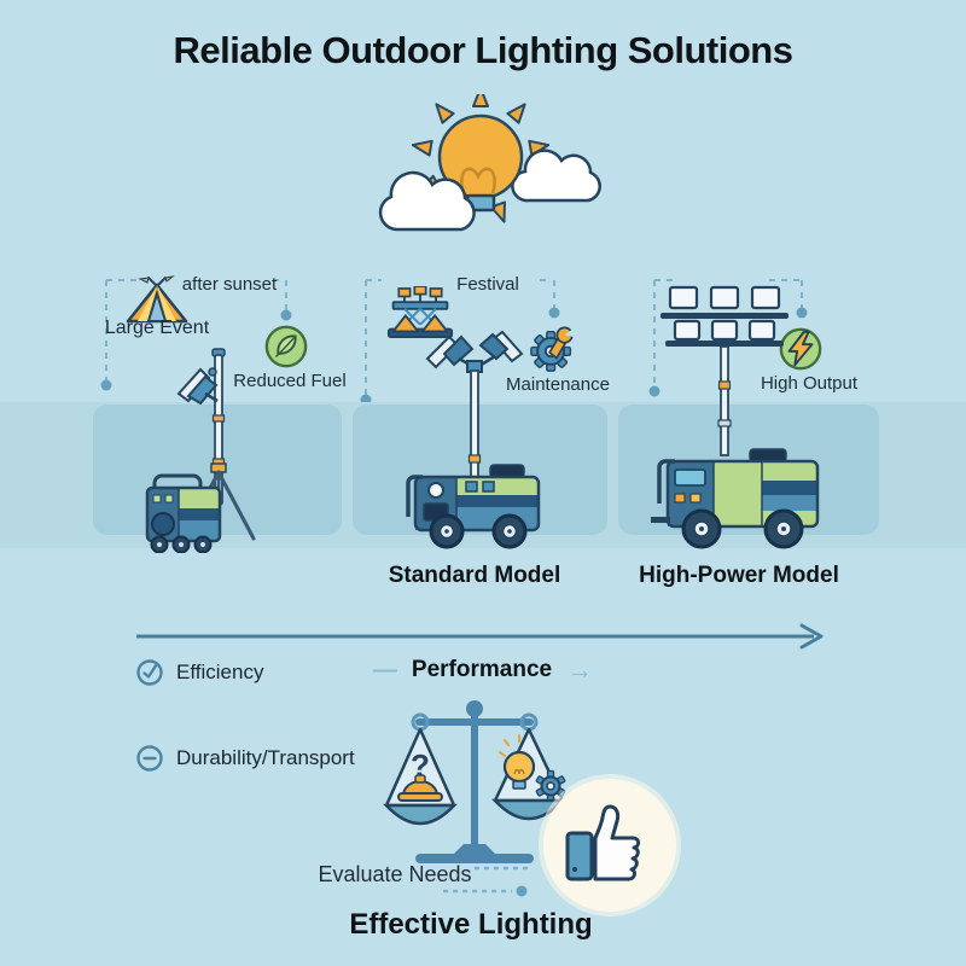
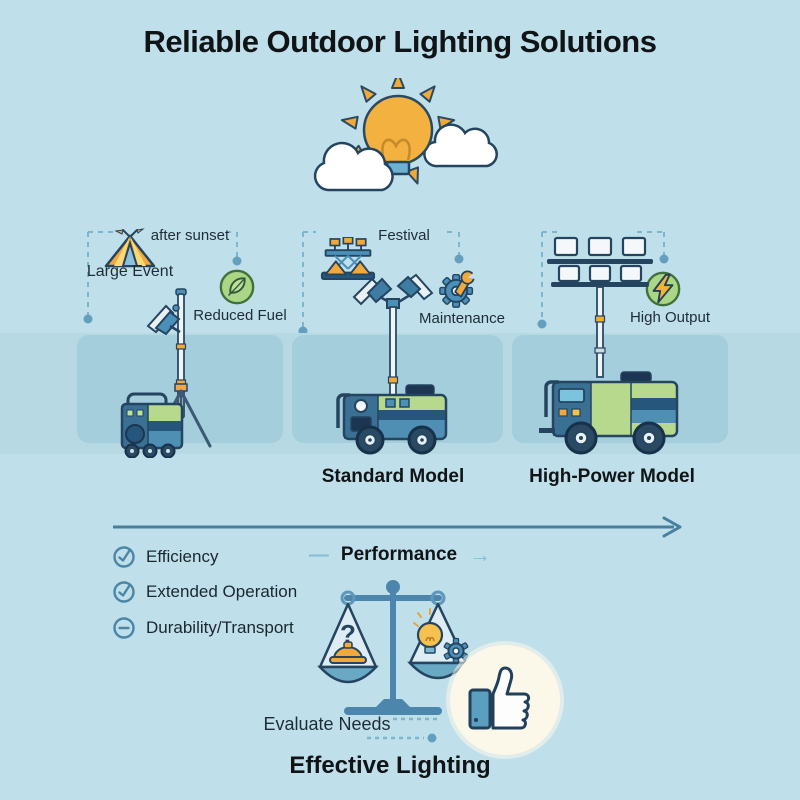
  Reliable Outdoor Lighting Solutions
  Large Event
  after sunset
  Reduced Fuel
  Festival
  Maintenance
  High Output
  Standard Model
  High-Power Model
  —
  Performance
  →
  Efficiency
+ Extended Operation
  Durability/Transport
  ?
  Evaluate Needs
  Effective Lighting
